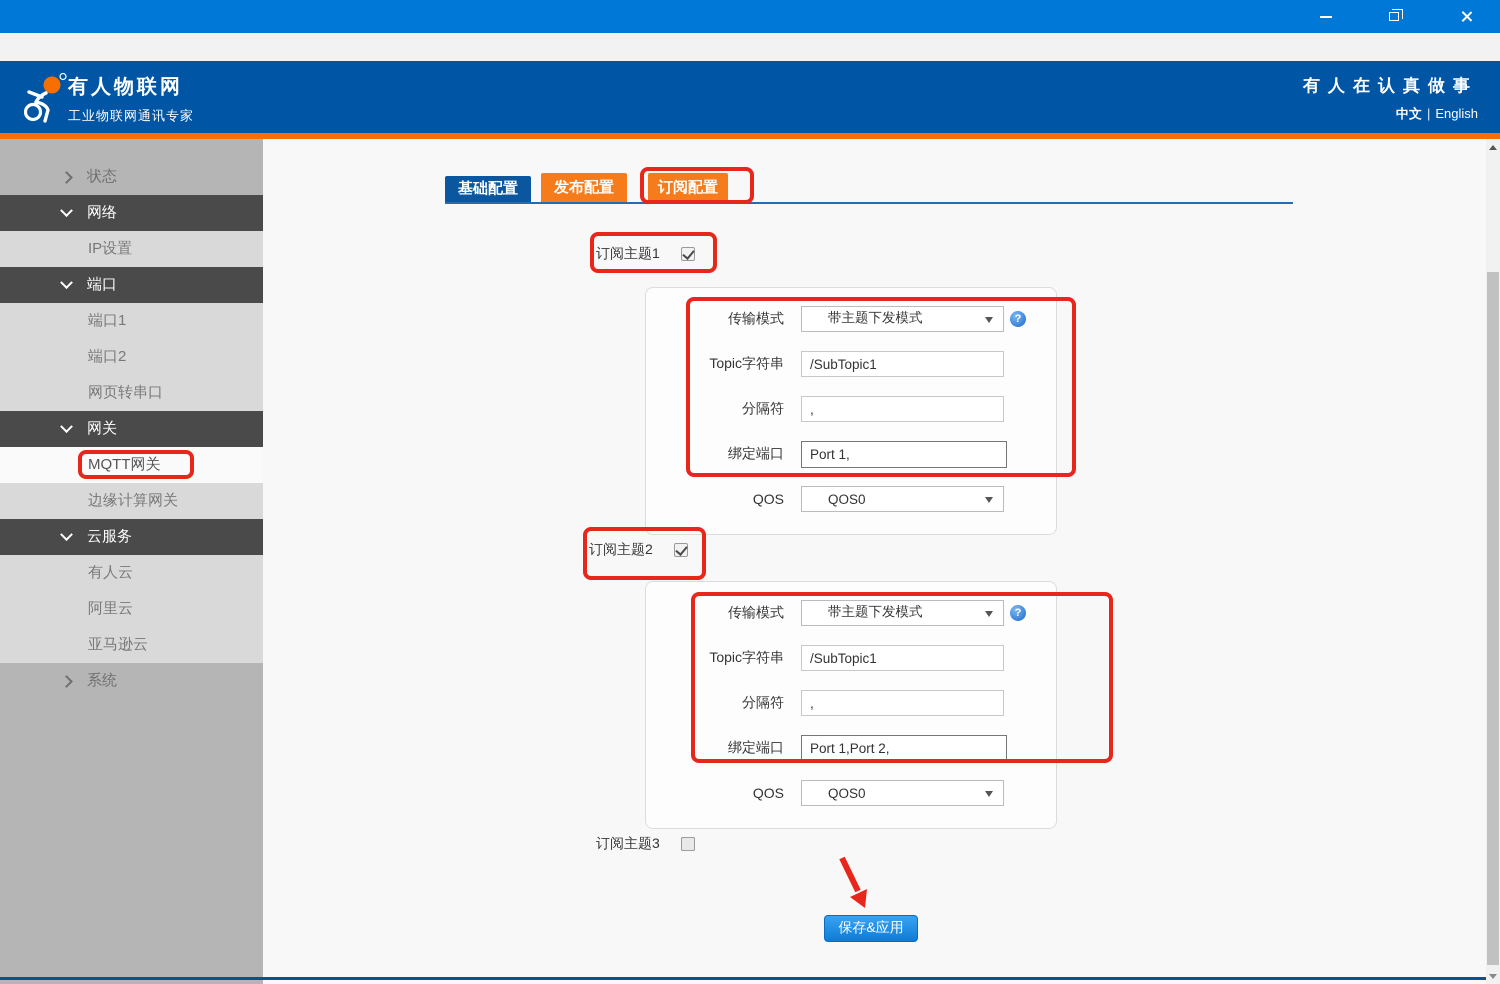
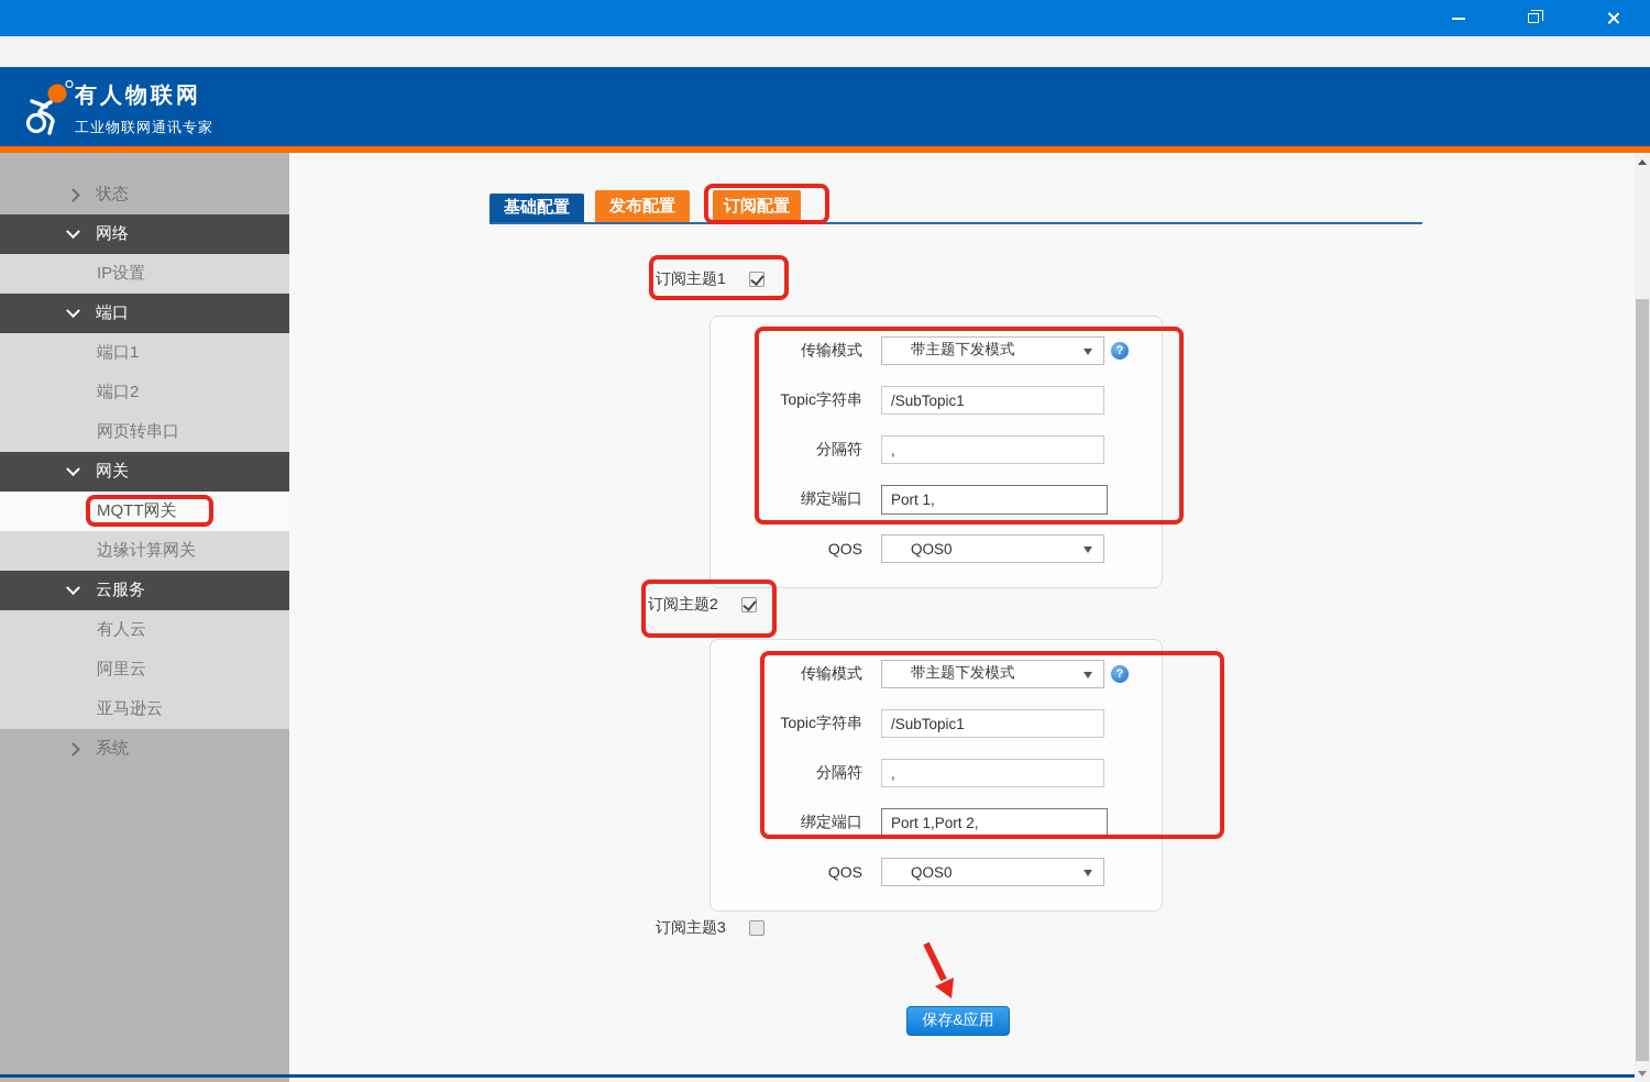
  有人物联网
  工业物联网通讯专家
- 有人在认真做事
- 中文 | English
  状态
  网络
  IP设置
  端口
  端口1
  端口2
  网页转串口
  网关
  MQTT网关
  边缘计算网关
  云服务
  有人云
  阿里云
  亚马逊云
  系统
  基础配置
  发布配置
  订阅配置
  订阅主题1
  传输模式
  带主题下发模式
  ?
  Topic字符串
  /SubTopic1
  分隔符
  ,
  绑定端口
  Port 1,
  QOS
  QOS0
  订阅主题2
  传输模式
  带主题下发模式
  ?
  Topic字符串
  /SubTopic1
  分隔符
  ,
  绑定端口
  Port 1,Port 2,
  QOS
  QOS0
  订阅主题3
  保存&应用
